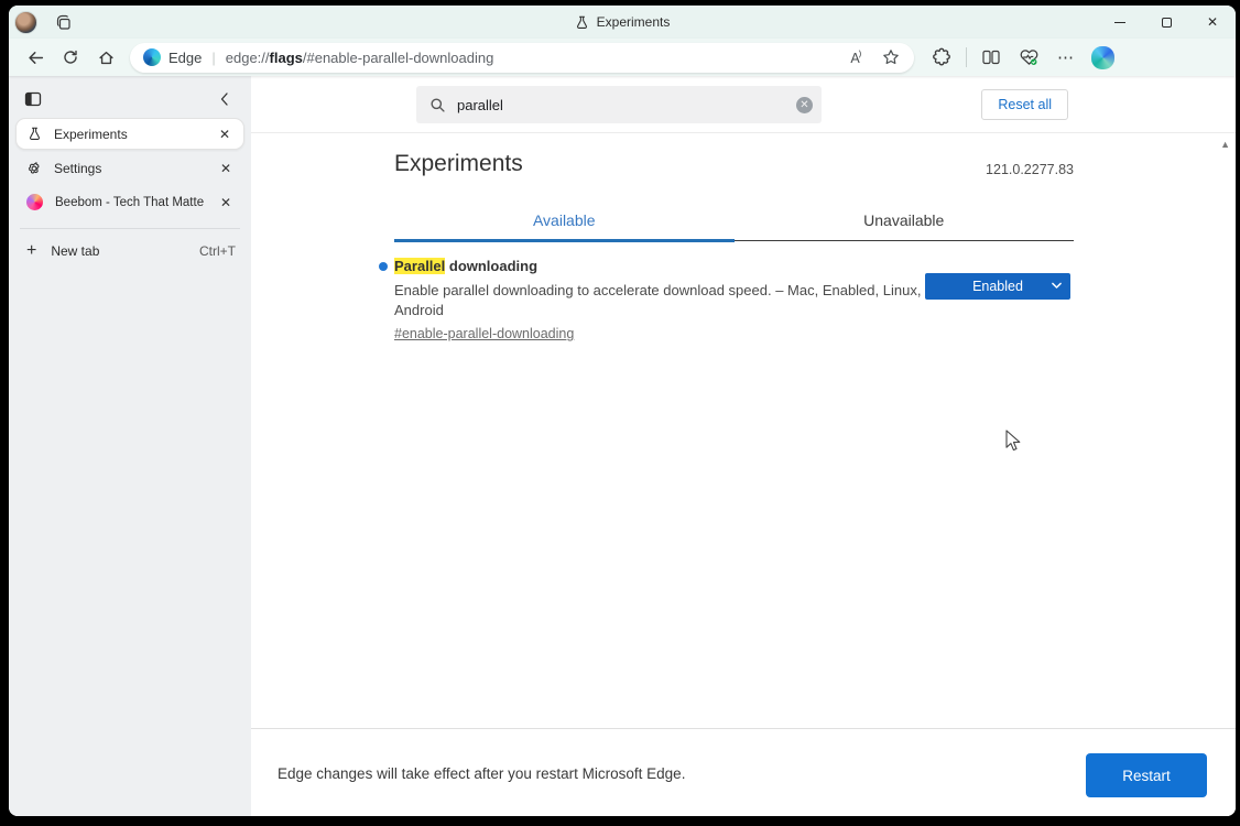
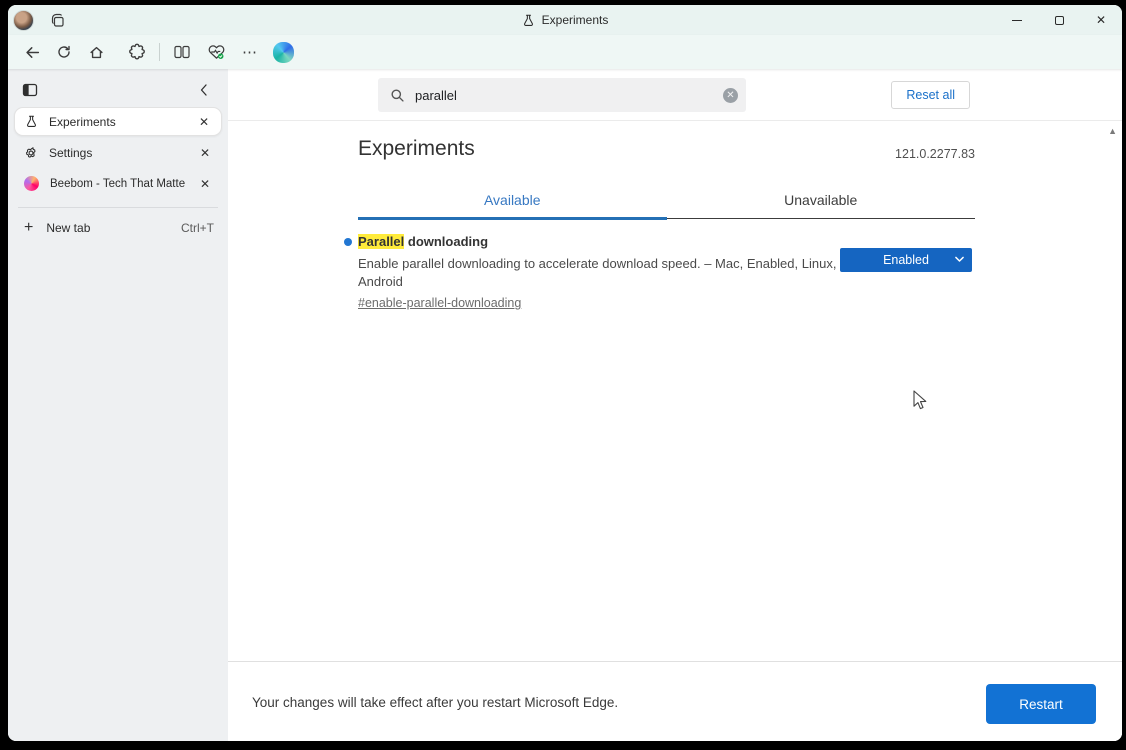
  Experiments
  ✕
- Edge
- |
- edge://flags/#enable-parallel-downloading
- A⁾
  ⋯
  Experiments
  ✕
  Settings
  ✕
  Beebom - Tech That Matte
  ✕
  +
  New tab
  Ctrl+T
  parallel
  ✕
  Reset all
  ▲
  Experiments
  121.0.2277.83
  Available
  Unavailable
  Parallel downloading
  Enable parallel downloading to accelerate download speed. – Mac, Enabled, Linux, Android
  #enable-parallel-downloading
  Enabled
- Edge changes will take effect after you restart Microsoft Edge.
+ Your changes will take effect after you restart Microsoft Edge.
  Restart
